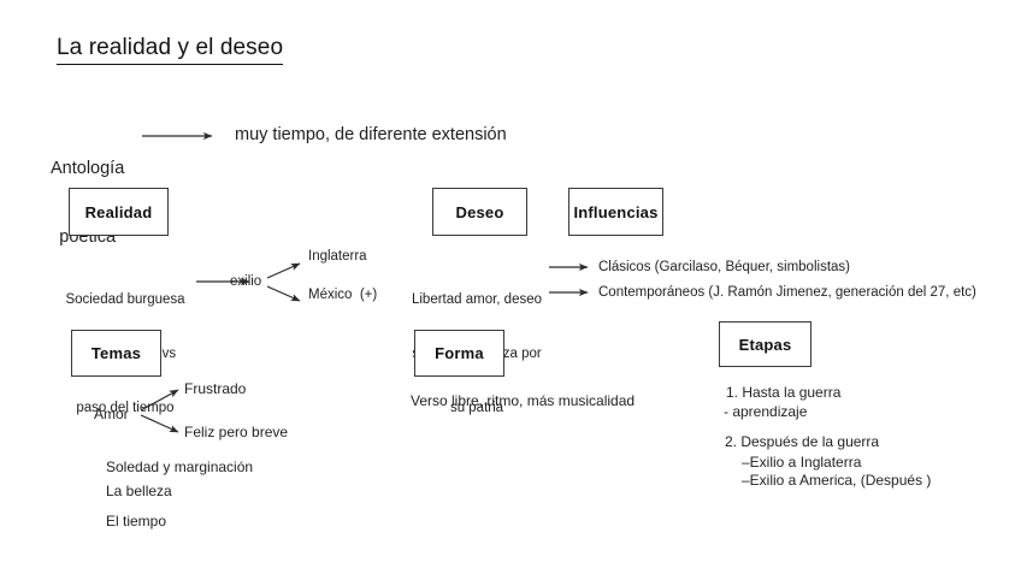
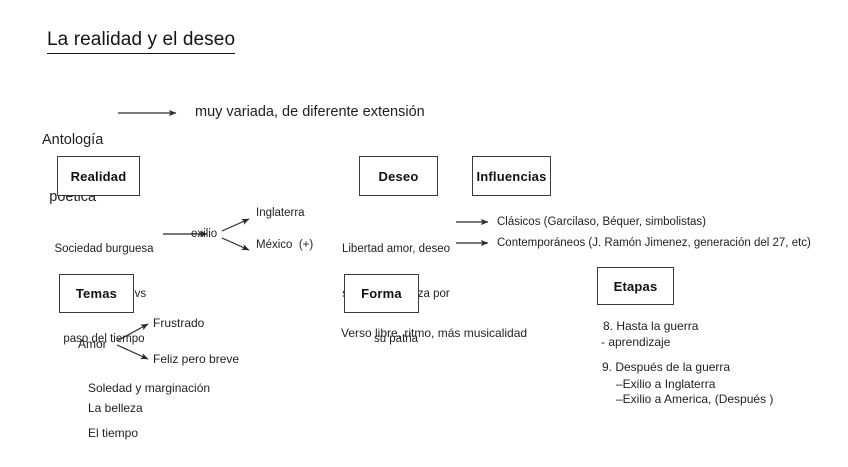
  La realidad y el deseo
  Antología
  poética
- muy tiempo, de diferente extensión
+ muy variada, de diferente extensión
  Realidad
  Deseo
  Influencias
  Sociedad burguesa
  paso del tiempo
  exilio
  Inglaterra
  México (+)
  Libertad amor, deseo
  su patria
  Clásicos (Garcilaso, Béquer, simbolistas)
  Contemporáneos (J. Ramón Jimenez, generación del 27, etc)
  Temas
  Forma
  Etapas
  Amor
  Frustrado
  Feliz pero breve
  Soledad y marginación
  La belleza
  El tiempo
  Verso libre, ritmo, más musicalidad
- 1. Hasta la guerra
+ 8. Hasta la guerra
  - aprendizaje
- 2. Después de la guerra
+ 9. Después de la guerra
  –Exilio a Inglaterra
  –Exilio a America, (Después )
